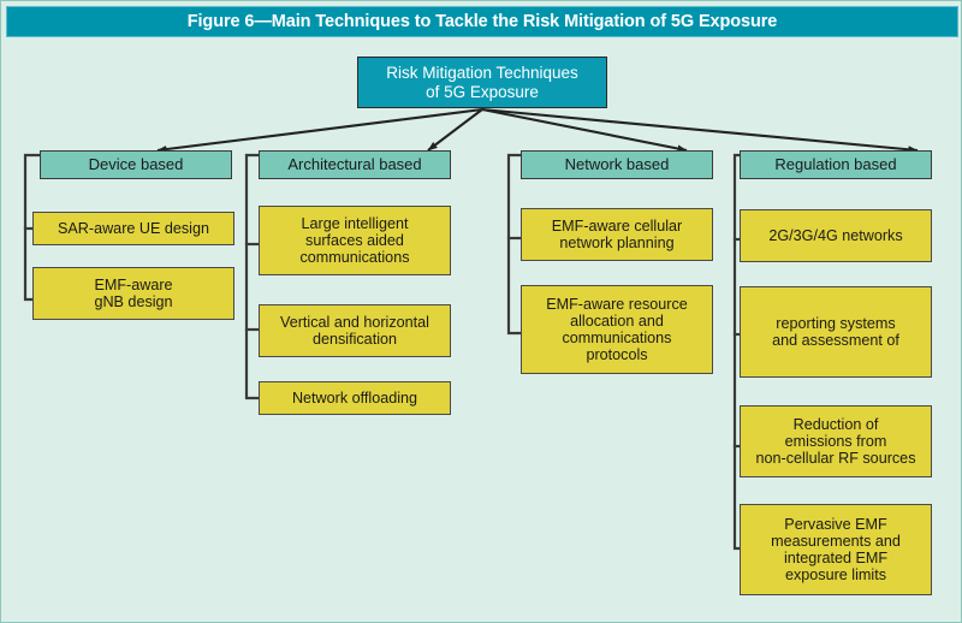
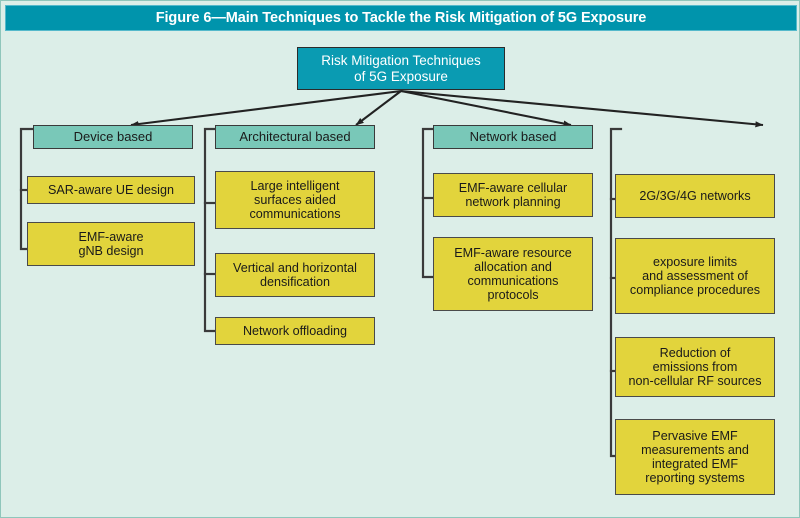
  Figure 6—Main Techniques to Tackle the Risk Mitigation of 5G Exposure
  Risk Mitigation Techniques
  of 5G Exposure
  Device based
  Architectural based
  Network based
- Regulation based
  SAR-aware UE design
  EMF-aware
  gNB design
  Large intelligent
  surfaces aided
  communications
  Vertical and horizontal
  densification
  Network offloading
  EMF-aware cellular
  network planning
  EMF-aware resource
  allocation and
  communications
  protocols
  2G/3G/4G networks
- reporting systems
+ exposure limits
  and assessment of
+ compliance procedures
  Reduction of
  emissions from
  non-cellular RF sources
  Pervasive EMF
  measurements and
  integrated EMF
- exposure limits
+ reporting systems
